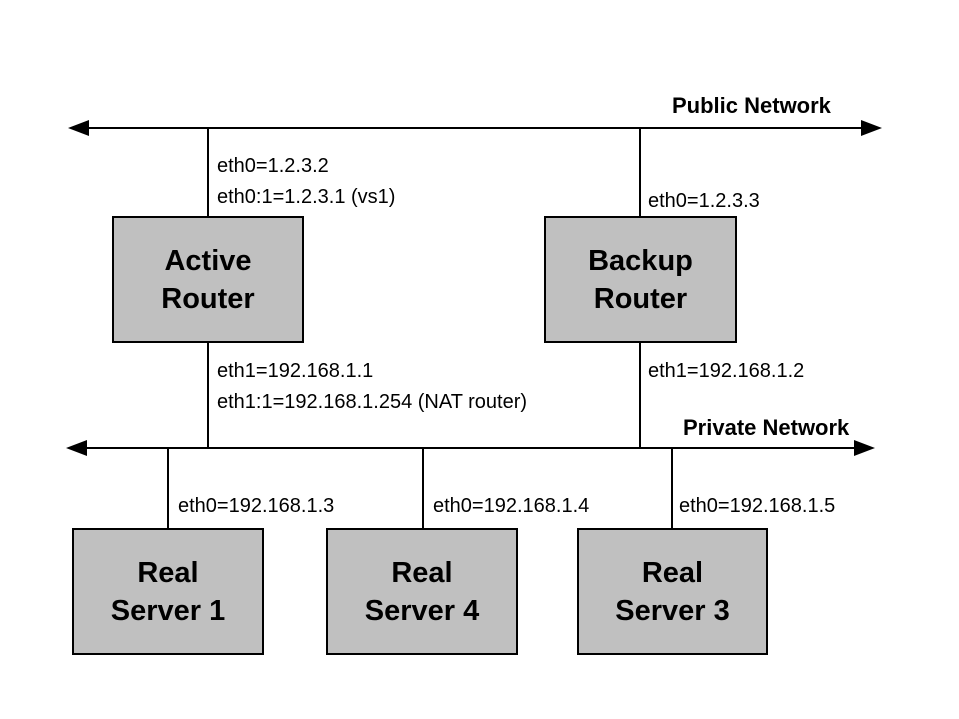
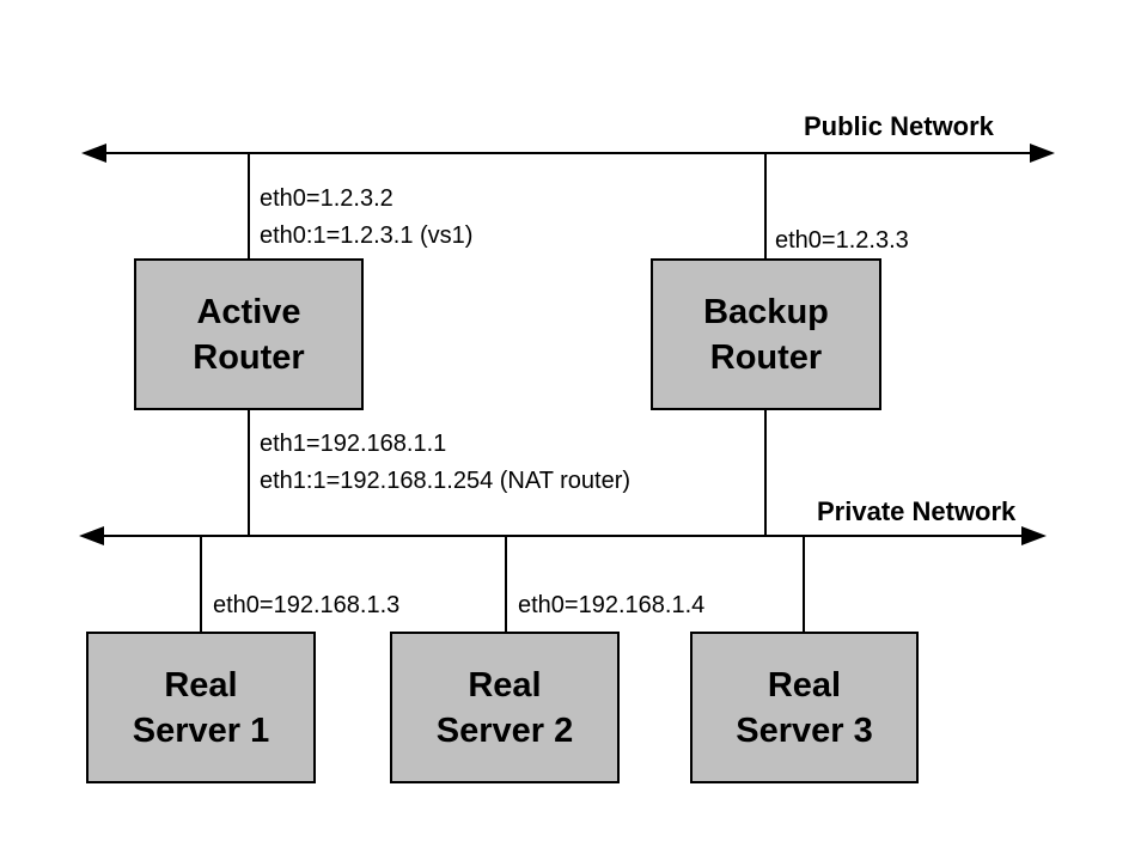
  Public Network
  eth0=1.2.3.2
  eth0:1=1.2.3.1 (vs1)
  eth0=1.2.3.3
  Active
  Router
  Backup
  Router
  eth1=192.168.1.1
  eth1:1=192.168.1.254 (NAT router)
- eth1=192.168.1.2
  Private Network
  eth0=192.168.1.3
  eth0=192.168.1.4
- eth0=192.168.1.5
  Real
  Server 1
  Real
- Server 4
+ Server 2
  Real
  Server 3
